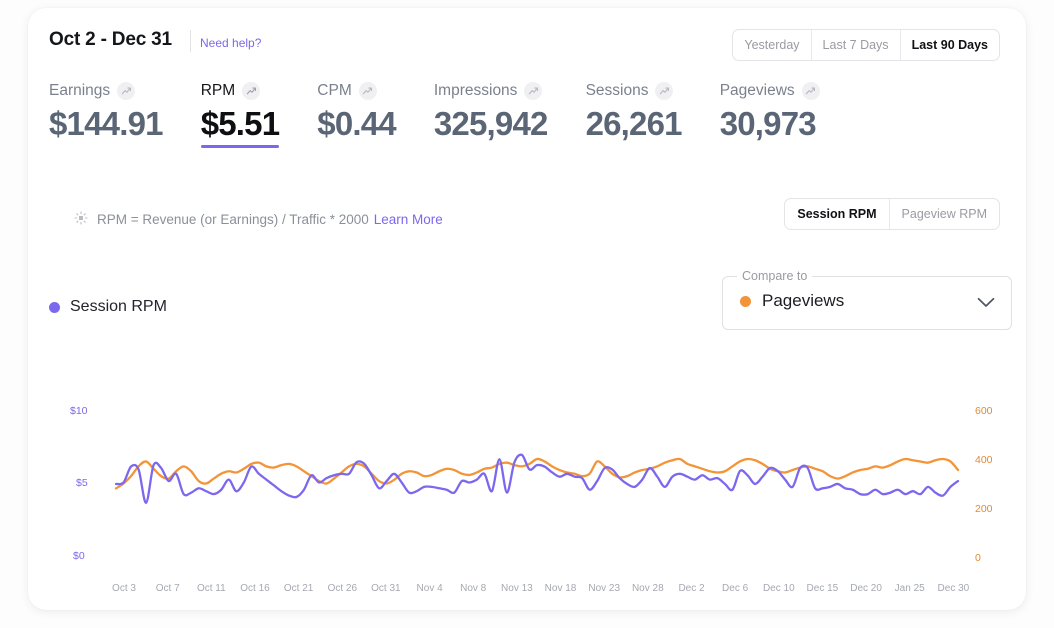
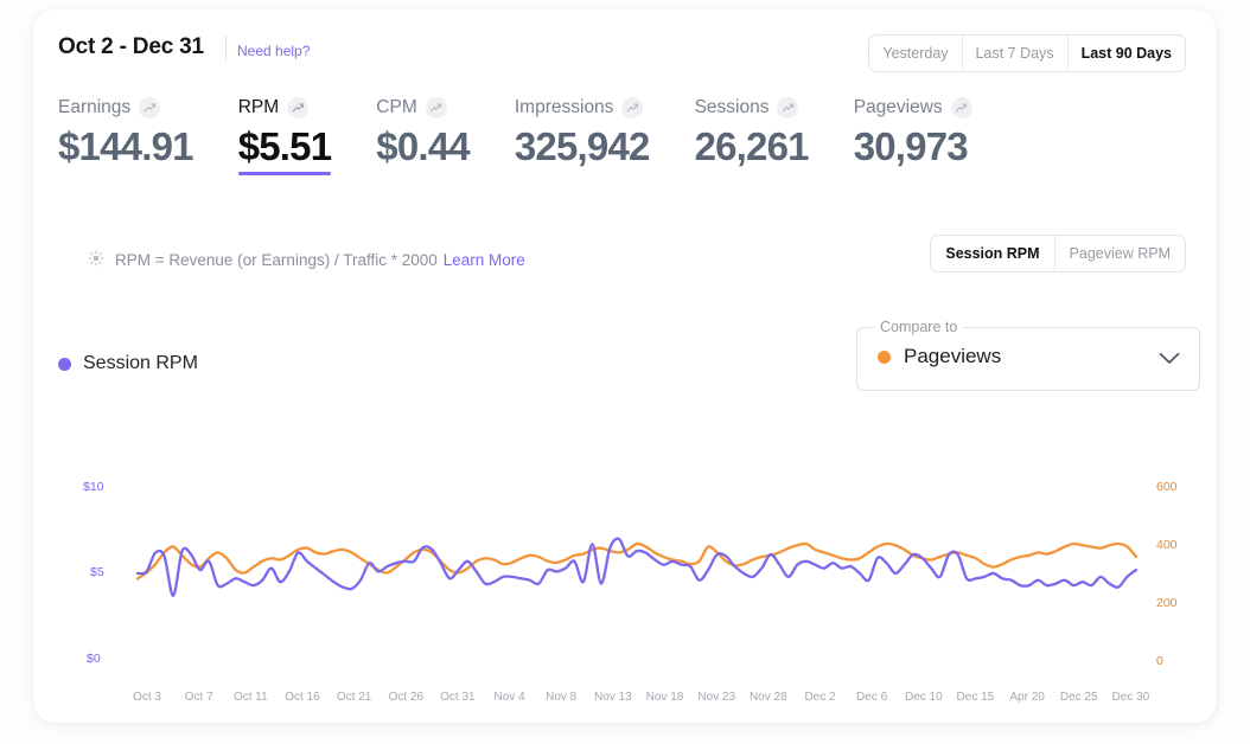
  Oct 2 - Dec 31
  Need help?
  Yesterday
  Last 7 Days
  Last 90 Days
  Earnings
  $144.91
  RPM
  $5.51
  CPM
  $0.44
  Impressions
  325,942
  Sessions
  26,261
  Pageviews
  30,973
  RPM = Revenue (or Earnings) / Traffic * 2000
  Learn More
  Session RPM
  Pageview RPM
  Session RPM
  Compare to
  Pageviews
  $10
  $5
  $0
  600
  400
  200
  0
  Oct 3
  Oct 7
  Oct 11
  Oct 16
  Oct 21
  Oct 26
  Oct 31
  Nov 4
  Nov 8
  Nov 13
  Nov 18
  Nov 23
  Nov 28
  Dec 2
  Dec 6
  Dec 10
  Dec 15
- Dec 20
+ Apr 20
- Jan 25
+ Dec 25
  Dec 30
